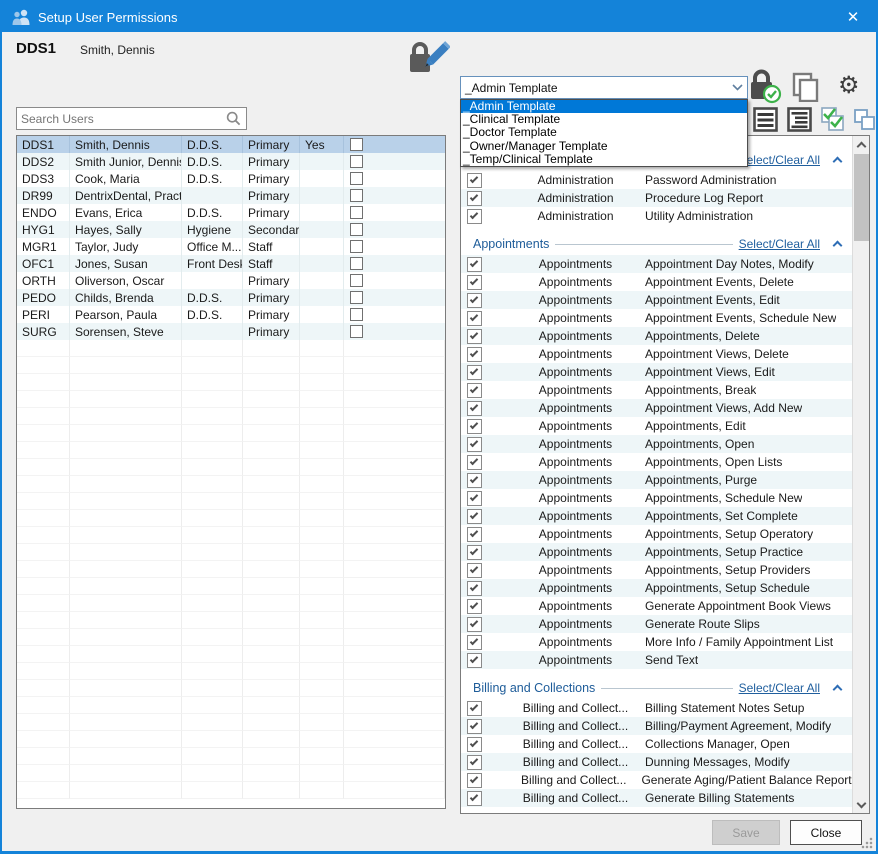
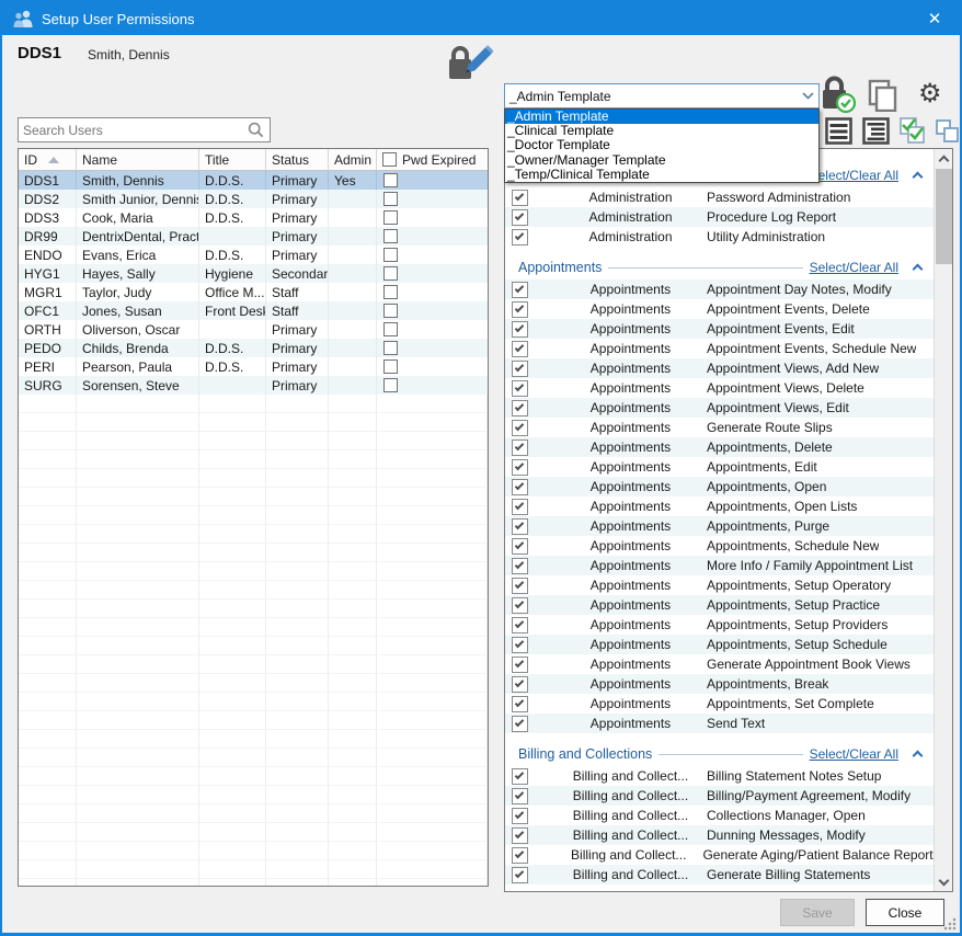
  Setup User Permissions
  ✕
  DDS1
  Smith, Dennis
  Search Users
  _Admin Template
  _Admin Template
  _Clinical Template
  _Doctor Template
  _Owner/Manager Template
  _Temp/Clinical Template
  ⚙
+ ID
+ Name
+ Title
+ Status
+ Admin
+ Pwd Expired
  DDS1
  Smith, Dennis
  D.D.S.
  Primary
  Yes
  DDS2
  Smith Junior, Denni
  D.D.S.
  Primary
  DDS3
  Cook, Maria
  D.D.S.
  Primary
  DR99
  DentrixDental, Pract
  Primary
  ENDO
  Evans, Erica
  D.D.S.
  Primary
  HYG1
  Hayes, Sally
  Hygiene
  Secondar
  MGR1
  Taylor, Judy
  Office M...
  Staff
  OFC1
  Jones, Susan
  Front Des
  Staff
  ORTH
  Oliverson, Oscar
  Primary
  PEDO
  Childs, Brenda
  D.D.S.
  Primary
  PERI
  Pearson, Paula
  D.D.S.
  Primary
  SURG
  Sorensen, Steve
  Primary
  elect/Clear All
  Administration
  Password Administration
  Administration
  Procedure Log Report
  Administration
  Utility Administration
  Appointments
  Select/Clear All
  Appointments
  Appointment Day Notes, Modify
  Appointments
  Appointment Events, Delete
  Appointments
  Appointment Events, Edit
  Appointments
  Appointment Events, Schedule New
  Appointments
- Appointments, Delete
+ Appointment Views, Add New
  Appointments
  Appointment Views, Delete
  Appointments
  Appointment Views, Edit
  Appointments
- Appointments, Break
+ Generate Route Slips
  Appointments
- Appointment Views, Add New
+ Appointments, Delete
  Appointments
  Appointments, Edit
  Appointments
  Appointments, Open
  Appointments
  Appointments, Open Lists
  Appointments
  Appointments, Purge
  Appointments
  Appointments, Schedule New
  Appointments
- Appointments, Set Complete
+ More Info / Family Appointment List
  Appointments
  Appointments, Setup Operatory
  Appointments
  Appointments, Setup Practice
  Appointments
  Appointments, Setup Providers
  Appointments
  Appointments, Setup Schedule
  Appointments
  Generate Appointment Book Views
  Appointments
- Generate Route Slips
+ Appointments, Break
  Appointments
- More Info / Family Appointment List
+ Appointments, Set Complete
  Appointments
  Send Text
  Billing and Collections
  Select/Clear All
  Billing and Collect...
  Billing Statement Notes Setup
  Billing and Collect...
  Billing/Payment Agreement, Modify
  Billing and Collect...
  Collections Manager, Open
  Billing and Collect...
  Dunning Messages, Modify
  Billing and Collect...
  Generate Aging/Patient Balance Report
  Billing and Collect...
  Generate Billing Statements
  Save
  Close
